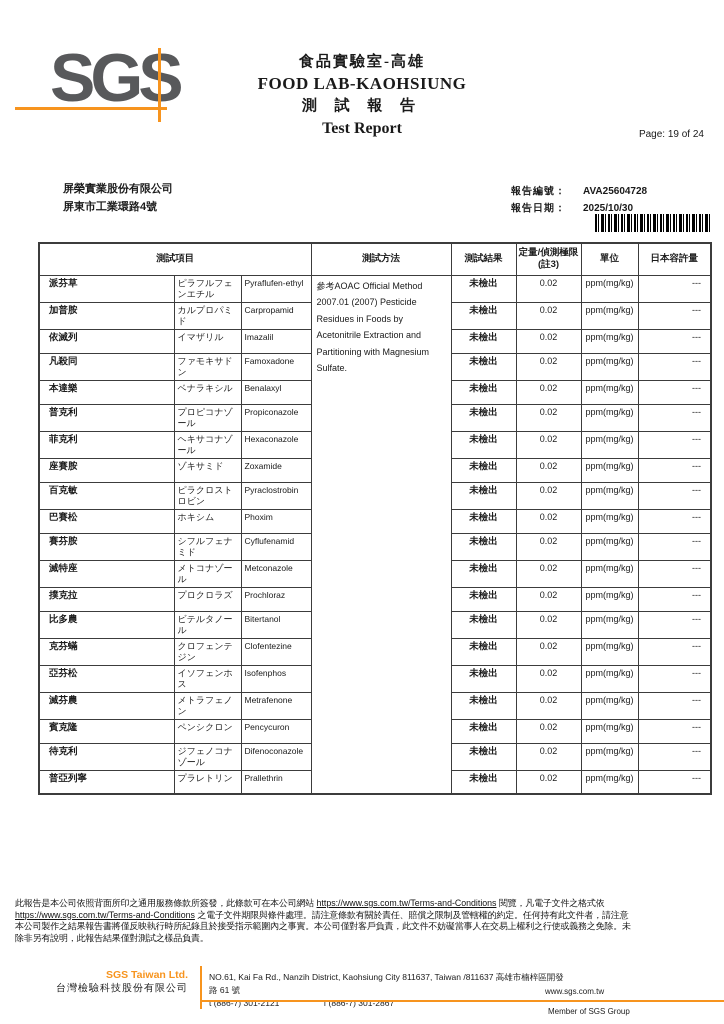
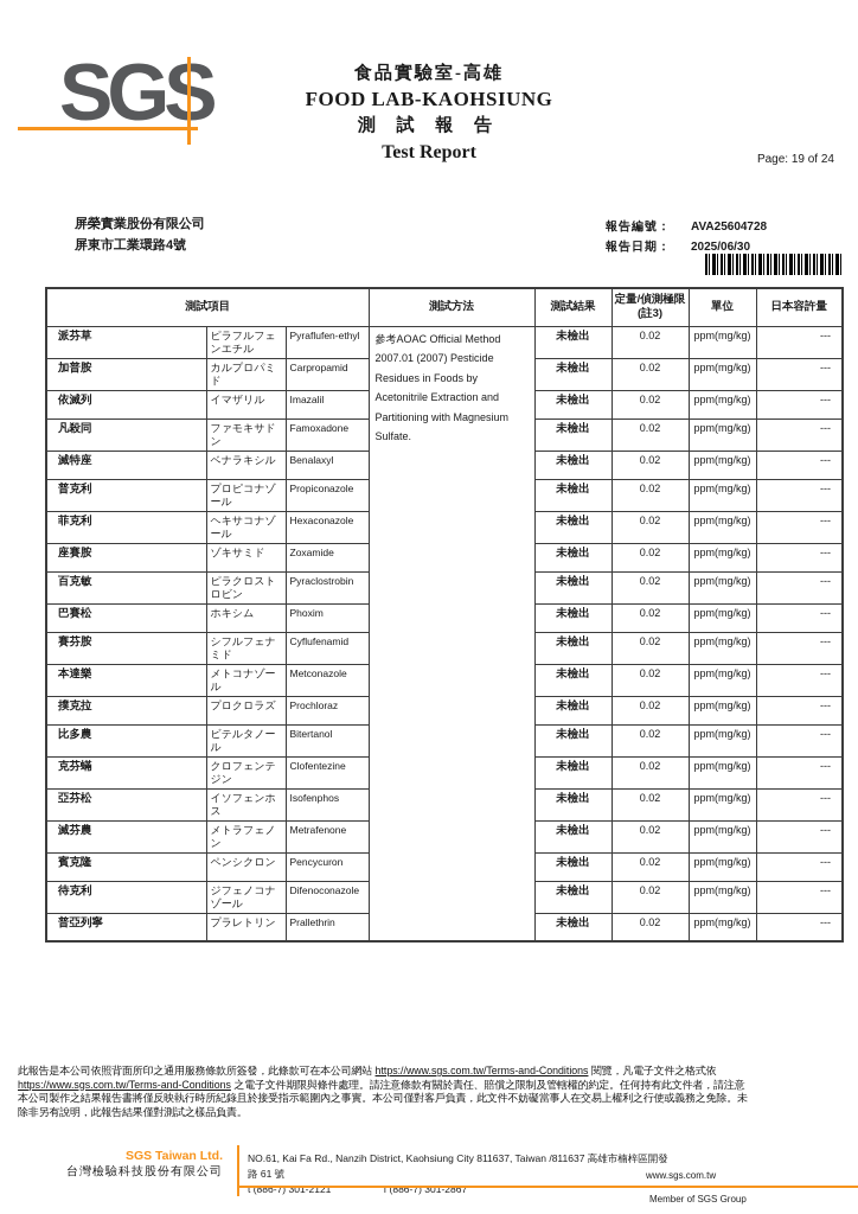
  食品實驗室-高雄
  FOOD LAB-KAOHSIUNG
  測 試 報 告
  Test Report
  Page: 19 of 24
  屏榮實業股份有限公司
  屏東市工業環路4號
  報告編號：
  AVA25604728
  報告日期：
- 2025/10/30
+ 2025/06/30
  測試項目	測試方法	測試結果	定量/偵測極限(註3)	單位	日本容許量
  派芬草	ピラフルフェンエチル	Pyraflufen-ethyl	參考AOAC Official Method 2007.01 (2007) Pesticide Residues in Foods by Acetonitrile Extraction and Partitioning with Magnesium Sulfate.	未檢出	0.02	ppm(mg/kg)	---
  加普胺	カルプロパミド	Carpropamid	未檢出	0.02	ppm(mg/kg)	---
  依滅列	イマザリル	Imazalil	未檢出	0.02	ppm(mg/kg)	---
  凡殺同	ファモキサドン	Famoxadone	未檢出	0.02	ppm(mg/kg)	---
- 本達樂	ベナラキシル	Benalaxyl	未檢出	0.02	ppm(mg/kg)	---
+ 滅特座	ベナラキシル	Benalaxyl	未檢出	0.02	ppm(mg/kg)	---
  普克利	プロピコナゾール	Propiconazole	未檢出	0.02	ppm(mg/kg)	---
  菲克利	ヘキサコナゾール	Hexaconazole	未檢出	0.02	ppm(mg/kg)	---
  座賽胺	ゾキサミド	Zoxamide	未檢出	0.02	ppm(mg/kg)	---
  百克敏	ピラクロストロビン	Pyraclostrobin	未檢出	0.02	ppm(mg/kg)	---
  巴賽松	ホキシム	Phoxim	未檢出	0.02	ppm(mg/kg)	---
  賽芬胺	シフルフェナミド	Cyflufenamid	未檢出	0.02	ppm(mg/kg)	---
- 滅特座	メトコナゾール	Metconazole	未檢出	0.02	ppm(mg/kg)	---
+ 本達樂	メトコナゾール	Metconazole	未檢出	0.02	ppm(mg/kg)	---
  撲克拉	プロクロラズ	Prochloraz	未檢出	0.02	ppm(mg/kg)	---
  比多農	ビテルタノール	Bitertanol	未檢出	0.02	ppm(mg/kg)	---
  克芬蟎	クロフェンテジン	Clofentezine	未檢出	0.02	ppm(mg/kg)	---
  亞芬松	イソフェンホス	Isofenphos	未檢出	0.02	ppm(mg/kg)	---
  滅芬農	メトラフェノン	Metrafenone	未檢出	0.02	ppm(mg/kg)	---
  賓克隆	ペンシクロン	Pencycuron	未檢出	0.02	ppm(mg/kg)	---
  待克利	ジフェノコナゾール	Difenoconazole	未檢出	0.02	ppm(mg/kg)	---
  普亞列寧	プラレトリン	Prallethrin	未檢出	0.02	ppm(mg/kg)	---
  此報告是本公司依照背面所印之通用服務條款所簽發，此條款可在本公司網站 https://www.sgs.com.tw/Terms-and-Conditions 閱覽，凡電子文件之格式依
  https://www.sgs.com.tw/Terms-and-Conditions 之電子文件期限與條件處理。請注意條款有關於責任、賠償之限制及管轄權的約定。任何持有此文件者，請注意
  本公司製作之結果報告書將僅反映執行時所紀錄且於接受指示範圍內之事實。本公司僅對客戶負責，此文件不妨礙當事人在交易上權利之行使或義務之免除。未
  除非另有說明，此報告結果僅對測試之樣品負責。
  SGS Taiwan Ltd.
  台灣檢驗科技股份有限公司
  NO.61, Kai Fa Rd., Nanzih District, Kaohsiung City 811637, Taiwan /811637 高雄市楠梓區開發路 61 號
  t (886-7) 301-2121 f (886-7) 301-2867
  www.sgs.com.tw
  Member of SGS Group
